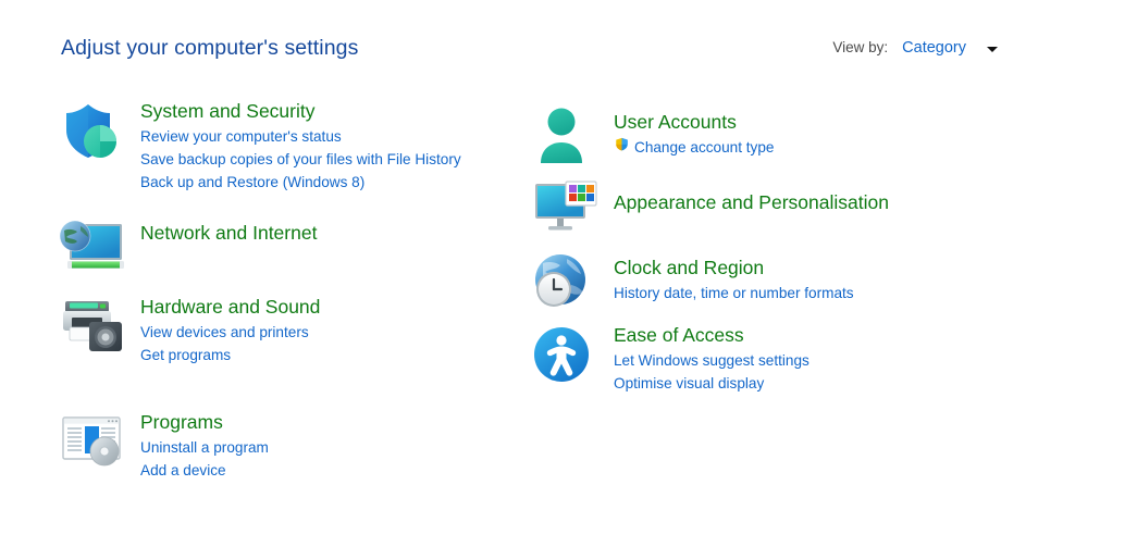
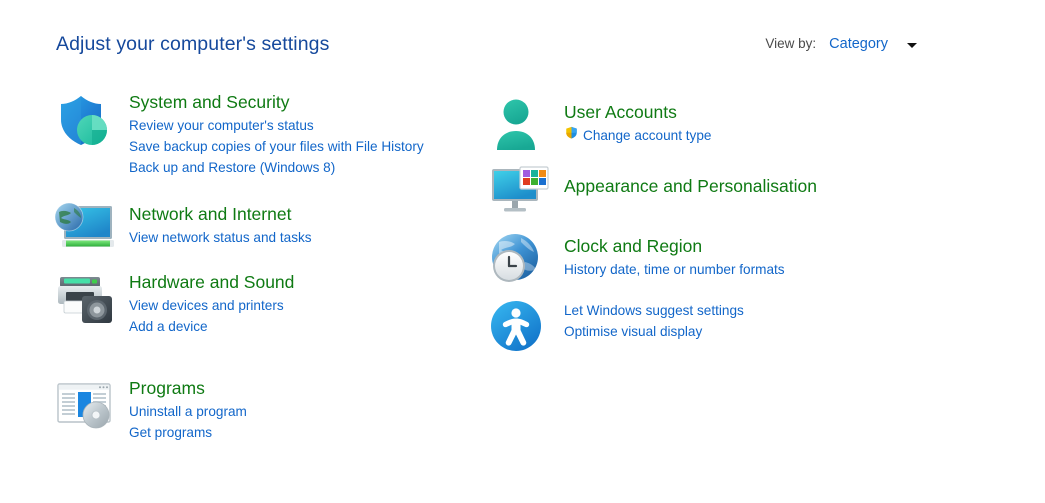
  Adjust your computer's settings
  View by:
  Category
  System and Security
  Review your computer's status
  Save backup copies of your files with File History
  Back up and Restore (Windows 8)
  Network and Internet
+ View network status and tasks
  Hardware and Sound
  View devices and printers
- Get programs
+ Add a device
  Programs
  Uninstall a program
- Add a device
+ Get programs
  User Accounts
  Change account type
  Appearance and Personalisation
  Clock and Region
  History date, time or number formats
- Ease of Access
  Let Windows suggest settings
  Optimise visual display
